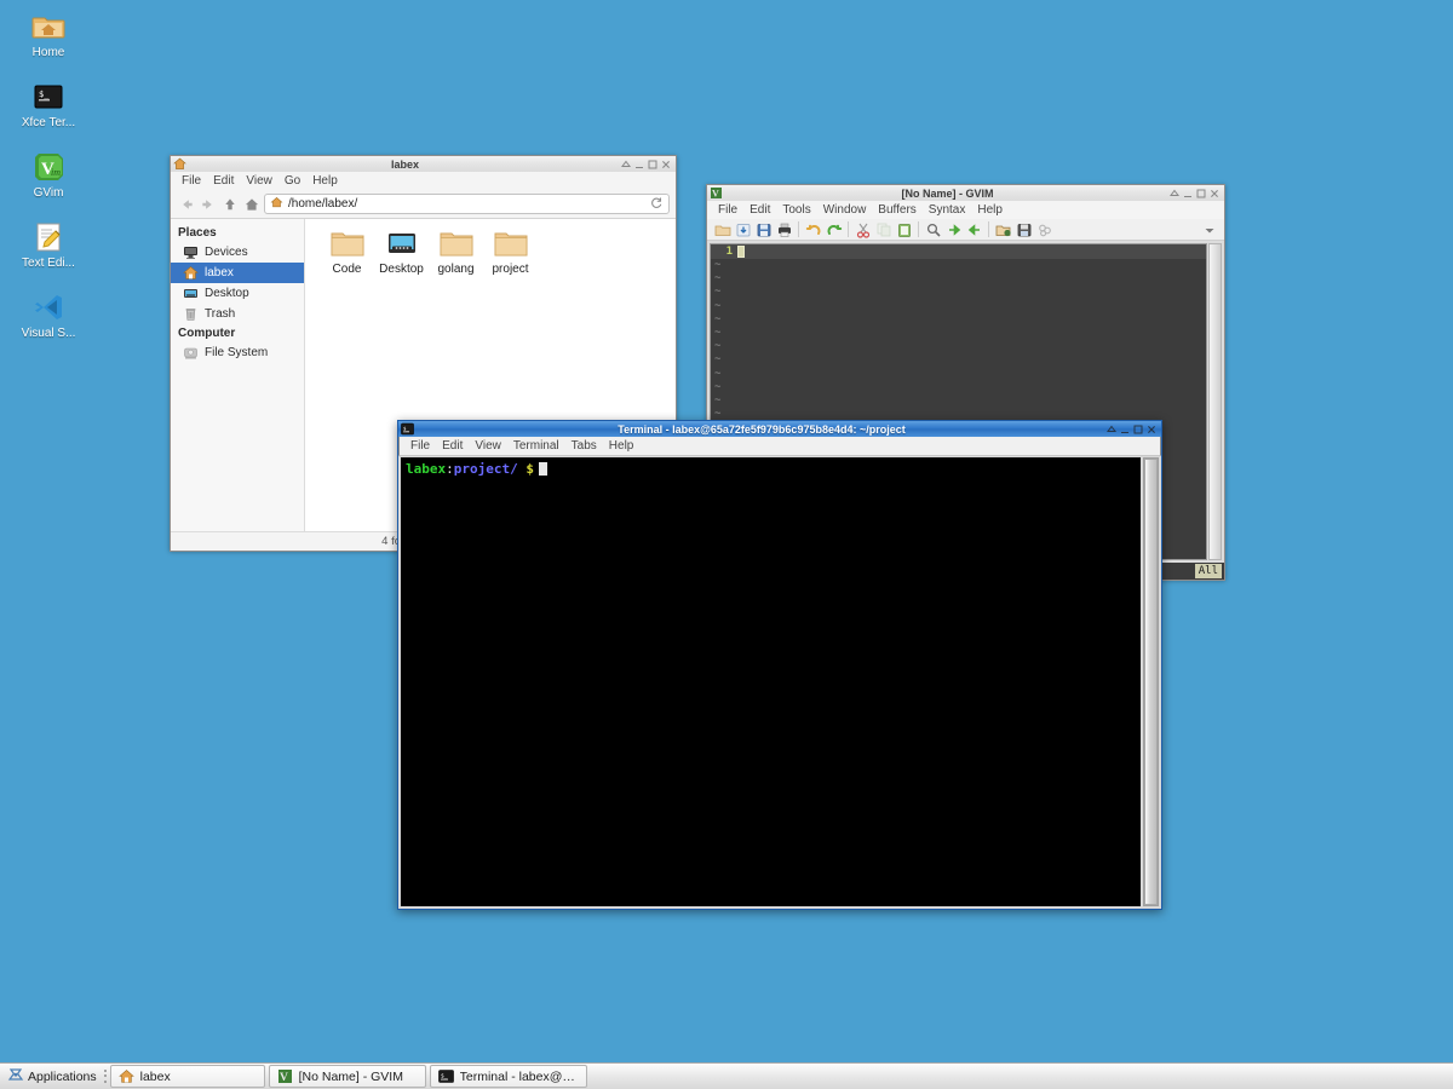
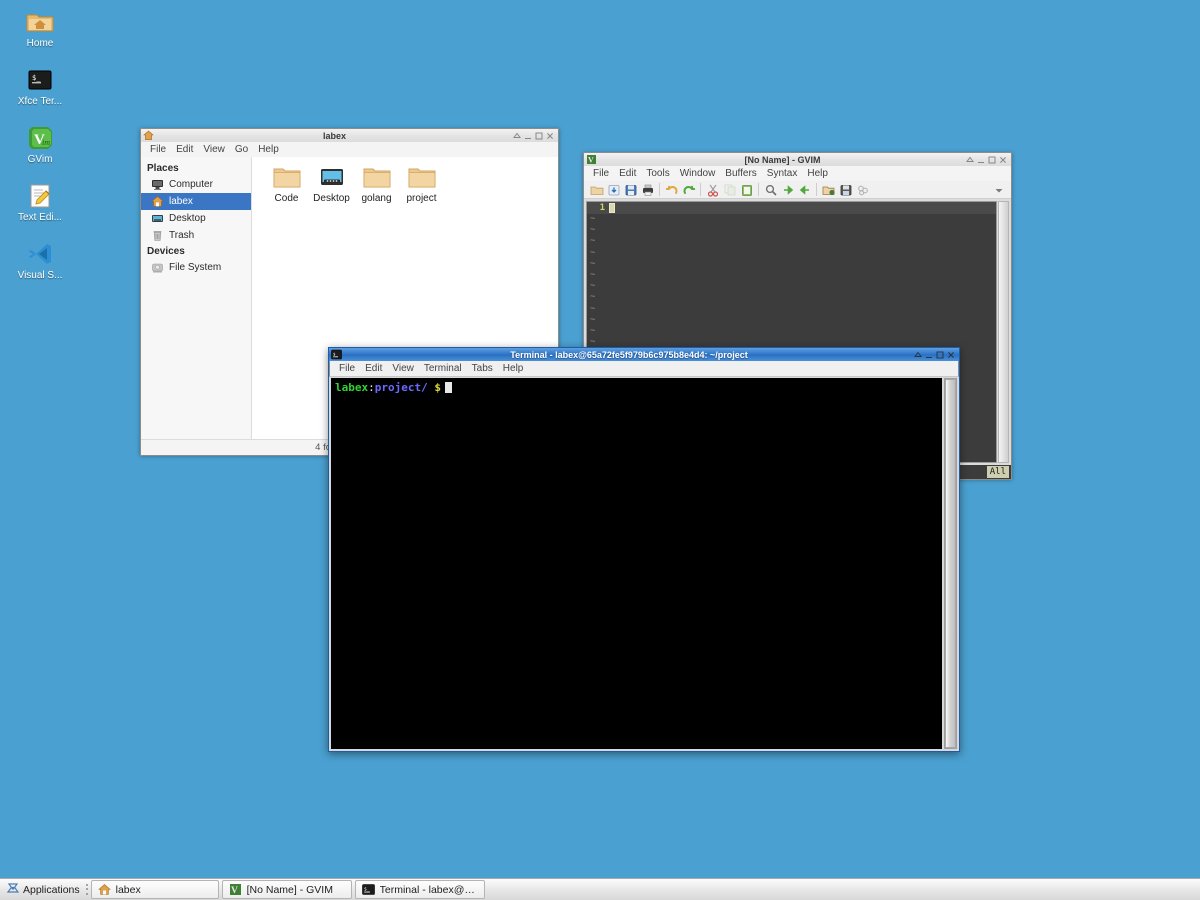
  Home
  $_
  Xfce Ter...
  V
  im
  GVim
  Text Edi...
  Visual S...
  labex
  File
  Edit
  View
  Go
  Help
- /home/labex/
  Places
- Devices
+ Computer
  labex
  Desktop
  Trash
- Computer
+ Devices
  File System
  Code
  Desktop
  golang
  project
  V
  [No Name] - GVIM
  File
  Edit
  Tools
  Window
  Buffers
  Syntax
  Help
  1
  ~
  ~
  ~
  ~
  ~
  ~
  ~
  ~
  ~
  ~
  ~
  ~
  All
  Terminal - labex@65a72fe5f979b6c975b8e4d4: ~/project
  File
  Edit
  View
  Terminal
  Tabs
  Help
  labex:project/ $
  Applications
  labex
  V
  [No Name] - GVIM
  Terminal - labex@65
